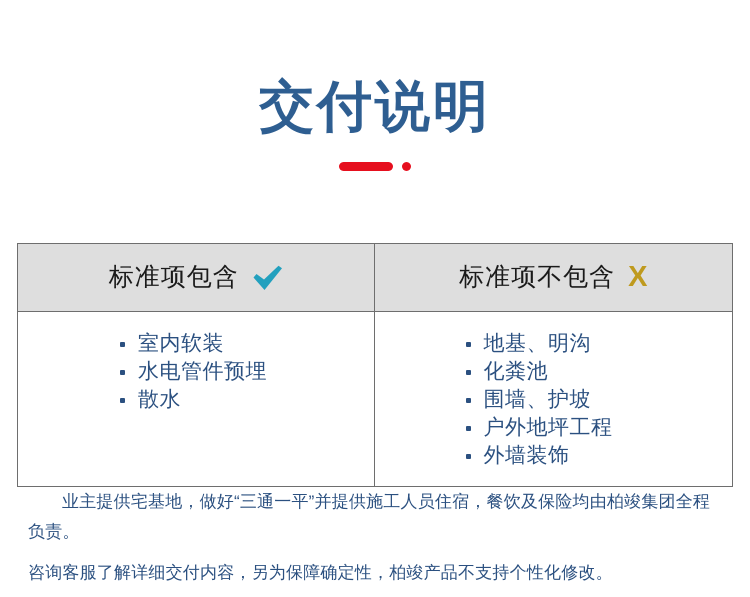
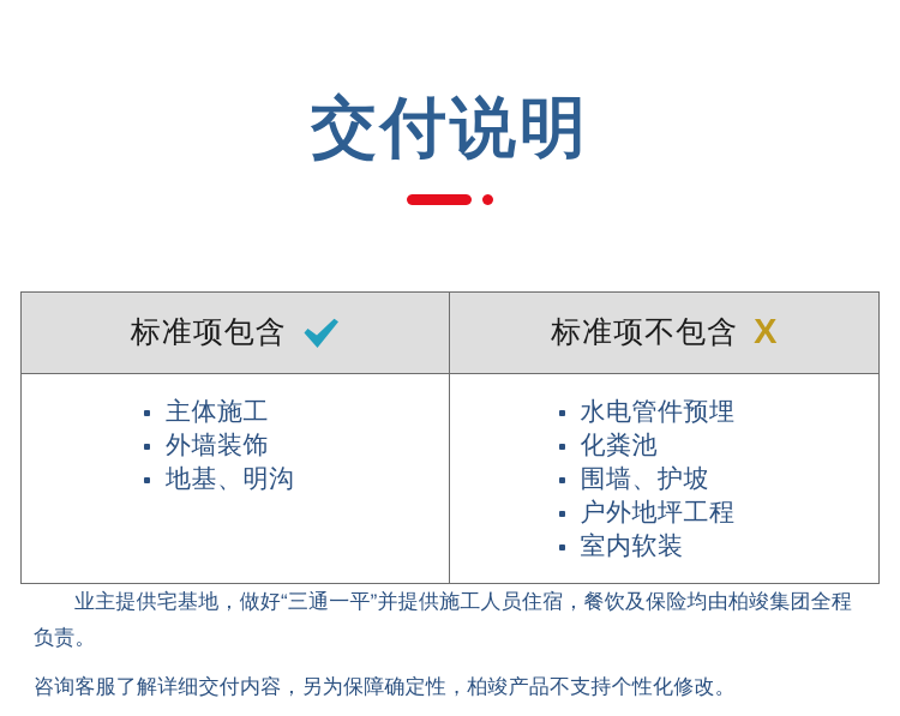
  交付说明
  标准项包含
  标准项不包含
  X
+ 主体施工
- 室内软装
+ 外墙装饰
- 水电管件预埋
+ 地基、明沟
- 散水
- 地基、明沟
+ 水电管件预埋
  化粪池
  围墙、护坡
  户外地坪工程
- 外墙装饰
+ 室内软装
  业主提供宅基地，做好“三通一平”并提供施工人员住宿，餐饮及保险均由柏竣集团全程负责。
  咨询客服了解详细交付内容，另为保障确定性，柏竣产品不支持个性化修改。
